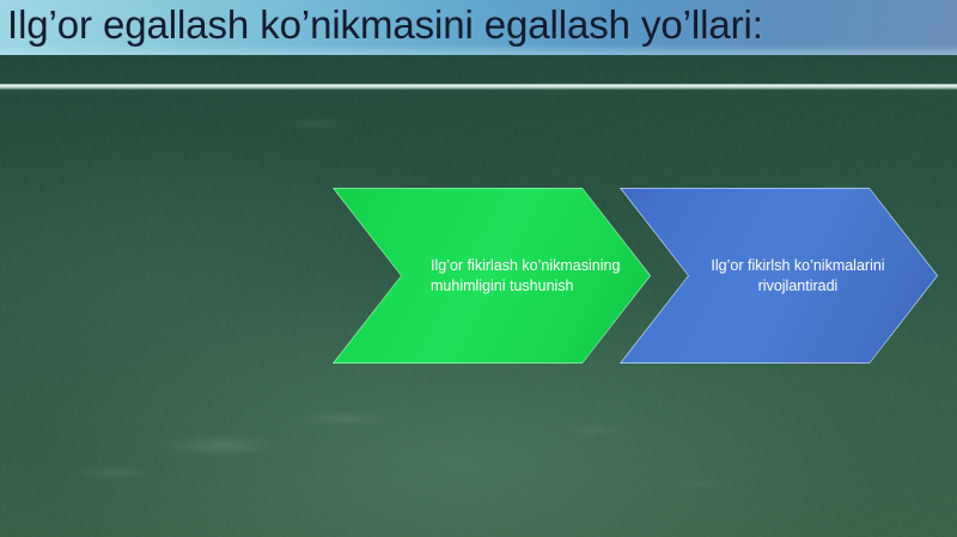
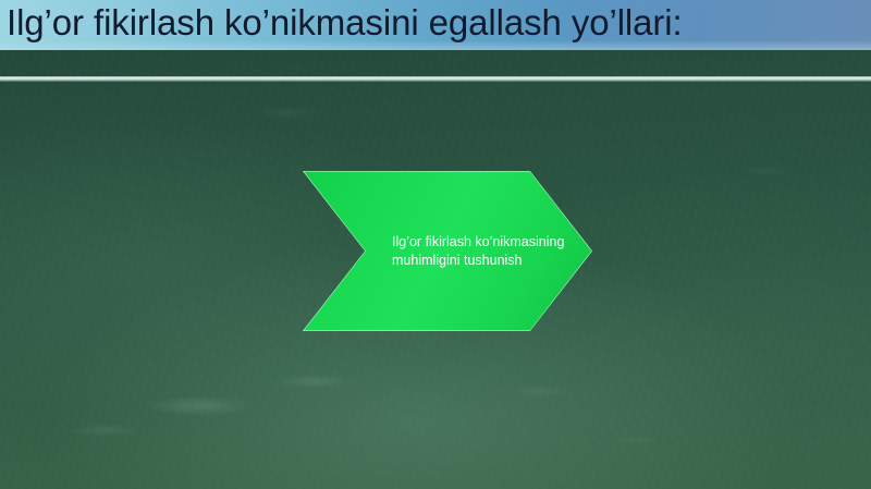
- Ilg’or egallash ko’nikmasini egallash yo’llari:
+ Ilg’or fikirlash ko’nikmasini egallash yo’llari:
  Ilg’or fikirlash ko’nikmasining muhimligini tushunish
- Ilg’or fikirlsh ko’nikmalarini rivojlantiradi
